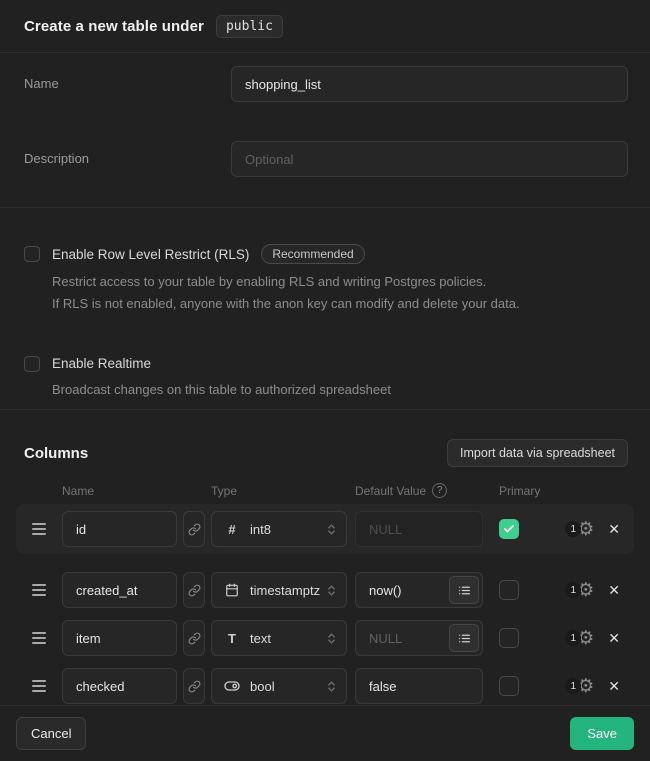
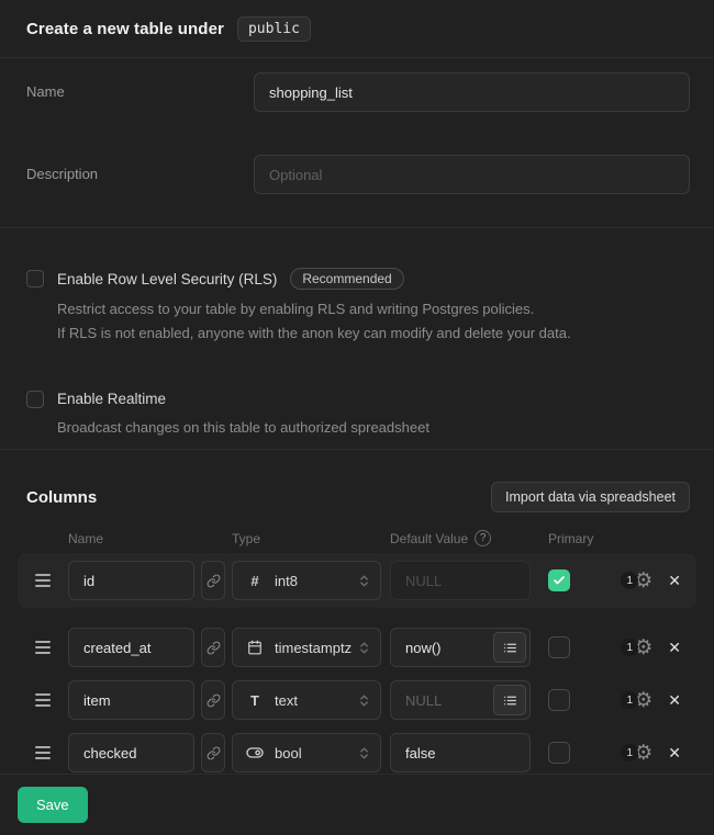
  Create a new table under
  public
  Name
  shopping_list
  Description
  Optional
- Enable Row Level Restrict (RLS)
+ Enable Row Level Security (RLS)
  Recommended
  Restrict access to your table by enabling RLS and writing Postgres policies.
  If RLS is not enabled, anyone with the anon key can modify and delete your data.
  Enable Realtime
  Broadcast changes on this table to authorized spreadsheet
  Columns
  Import data via spreadsheet
  Name
  Type
  Default Value
  ?
  Primary
  id
  #
  int8
  NULL
  1
  ⚙
  ✕
  created_at
  timestamptz
  now()
  1
  ⚙
  ✕
  item
  T
  text
  NULL
  1
  ⚙
  ✕
  checked
  bool
  false
  1
  ⚙
  ✕
- Cancel
  Save
